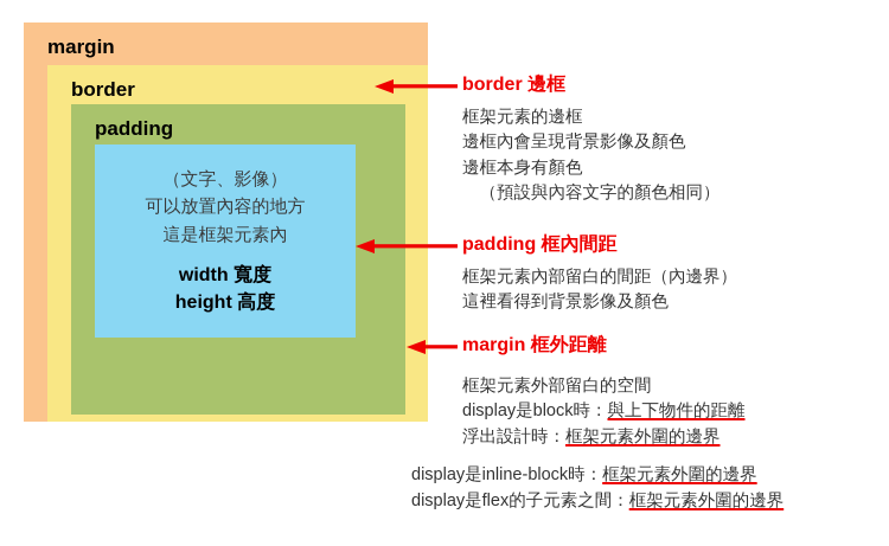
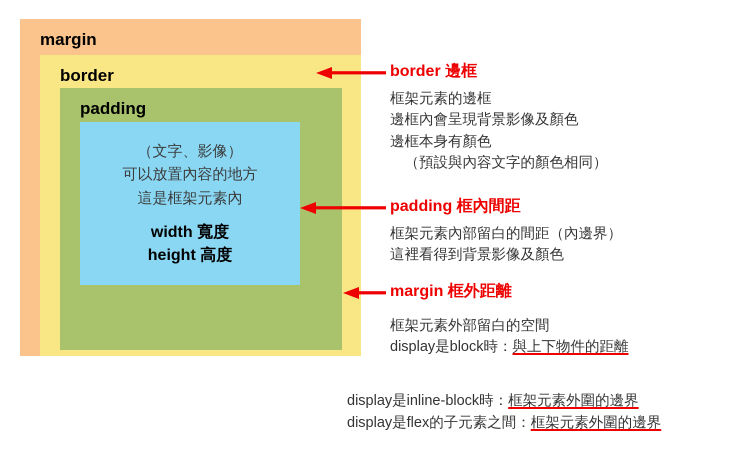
  margin
  border
  padding
  （文字、影像）
  可以放置內容的地方
  這是框架元素內
  width 寬度
  height 高度
  border 邊框
  框架元素的邊框
  邊框內會呈現背景影像及顏色
  邊框本身有顏色
  （預設與內容文字的顏色相同）
  padding 框內間距
  框架元素內部留白的間距（內邊界）
  這裡看得到背景影像及顏色
  margin 框外距離
  框架元素外部留白的空間
  display是block時：與上下物件的距離
- 浮出設計時：框架元素外圍的邊界
  display是inline-block時：框架元素外圍的邊界
  display是flex的子元素之間：框架元素外圍的邊界
